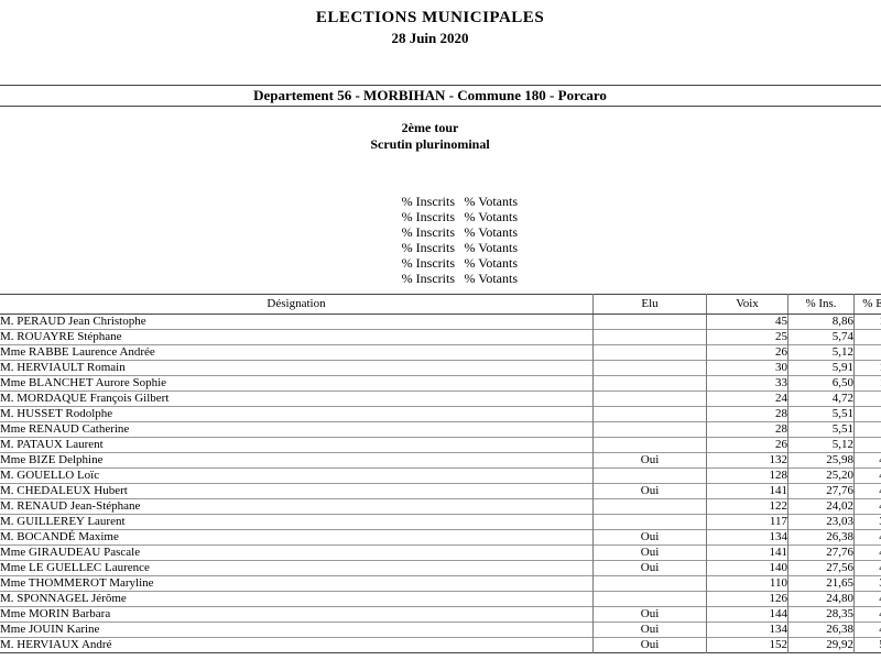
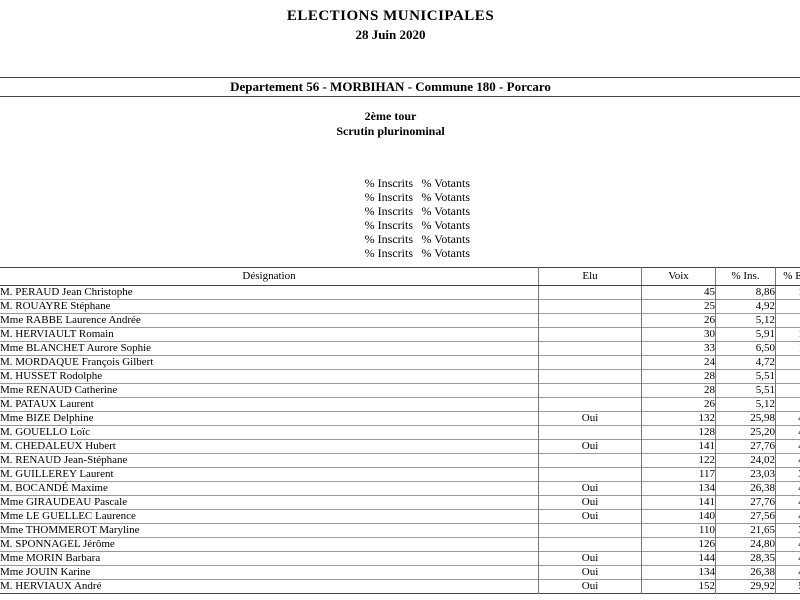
  ELECTIONS MUNICIPALES
  28 Juin 2020
  Departement 56 - MORBIHAN - Commune 180 - Porcaro
  2ème tour
  Scrutin plurinominal
  % Inscrits
  % Votants
  % Inscrits
  % Votants
  % Inscrits
  % Votants
  % Inscrits
  % Votants
  % Inscrits
  % Votants
  % Inscrits
  % Votants
  Désignation	Elu	Voix	% Ins.	% E
  M. PERAUD Jean Christophe		45	8,86
- M. ROUAYRE Stéphane		25	5,74
+ M. ROUAYRE Stéphane		25	4,92
  Mme RABBE Laurence Andrée		26	5,12
  M. HERVIAULT Romain		30	5,91
  Mme BLANCHET Aurore Sophie		33	6,50
  M. MORDAQUE François Gilbert		24	4,72
  M. HUSSET Rodolphe		28	5,51
  Mme RENAUD Catherine		28	5,51
  M. PATAUX Laurent		26	5,12
  Mme BIZE Delphine	Oui	132	25,98
  M. GOUELLO Loïc		128	25,20
  M. CHEDALEUX Hubert	Oui	141	27,76
  M. RENAUD Jean-Stéphane		122	24,02
  M. GUILLEREY Laurent		117	23,03
  M. BOCANDÉ Maxime	Oui	134	26,38
  Mme GIRAUDEAU Pascale	Oui	141	27,76
  Mme LE GUELLEC Laurence	Oui	140	27,56
  Mme THOMMEROT Maryline		110	21,65
  M. SPONNAGEL Jérôme		126	24,80
  Mme MORIN Barbara	Oui	144	28,35
  Mme JOUIN Karine	Oui	134	26,38
  M. HERVIAUX André	Oui	152	29,92
